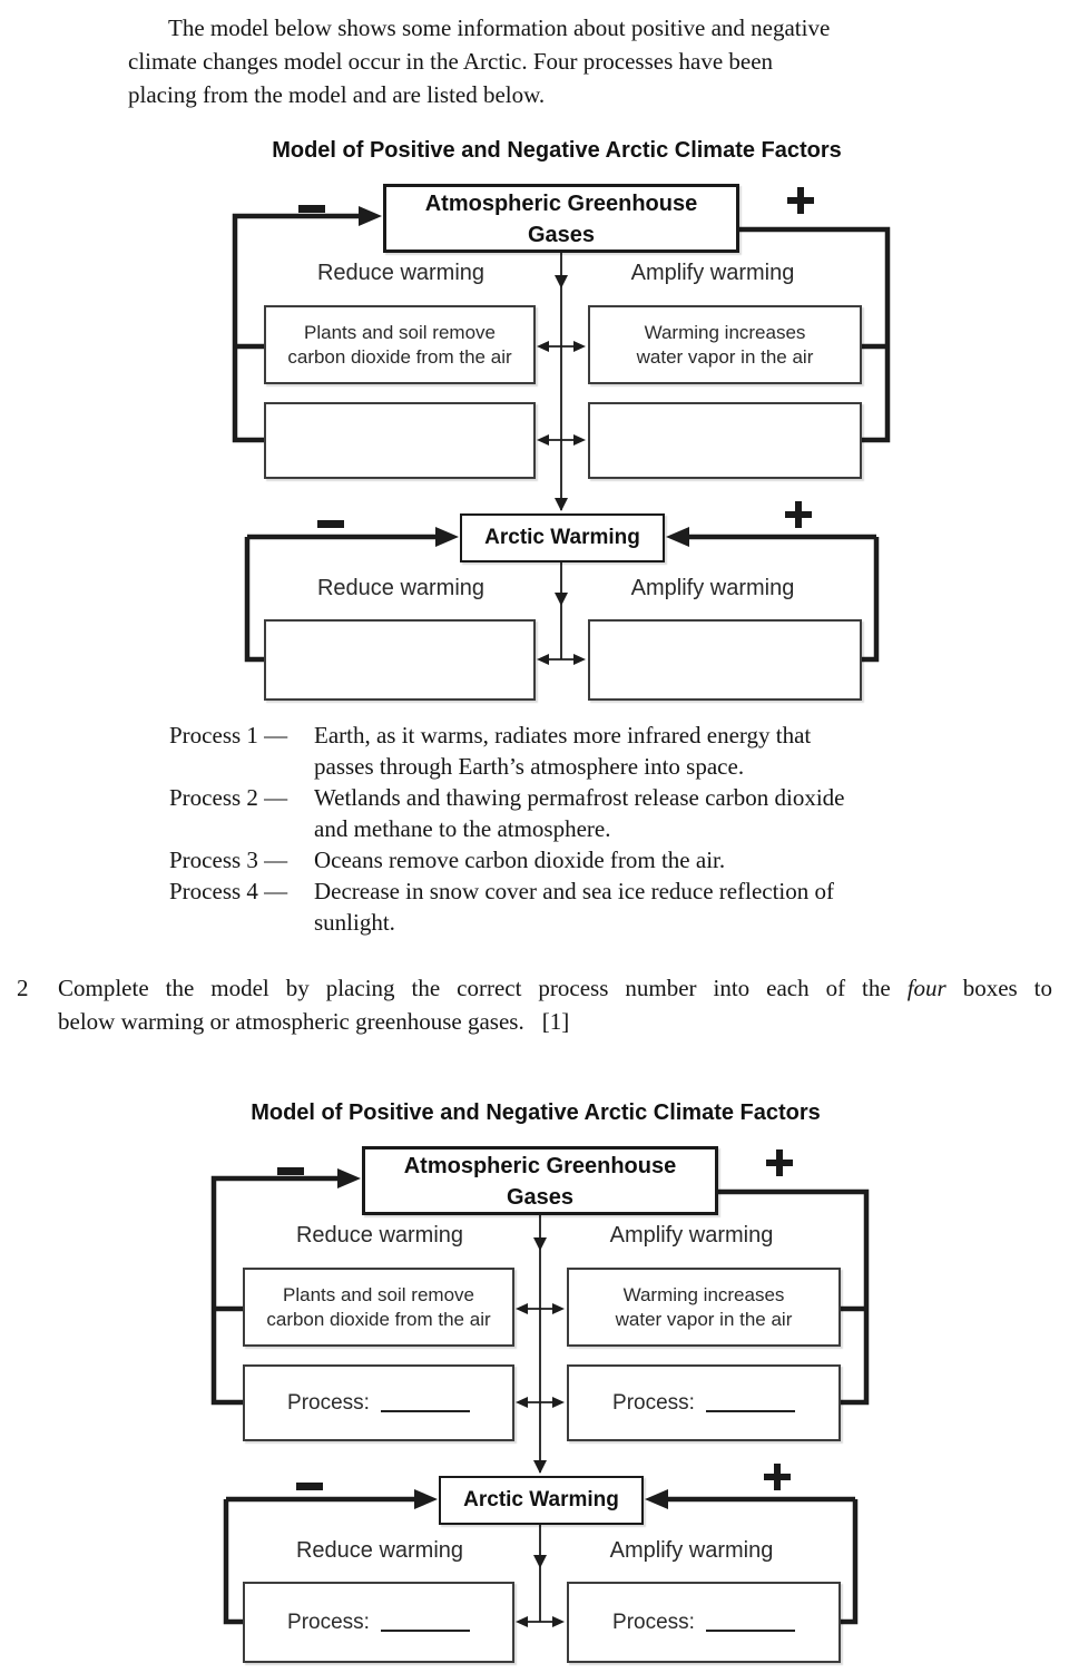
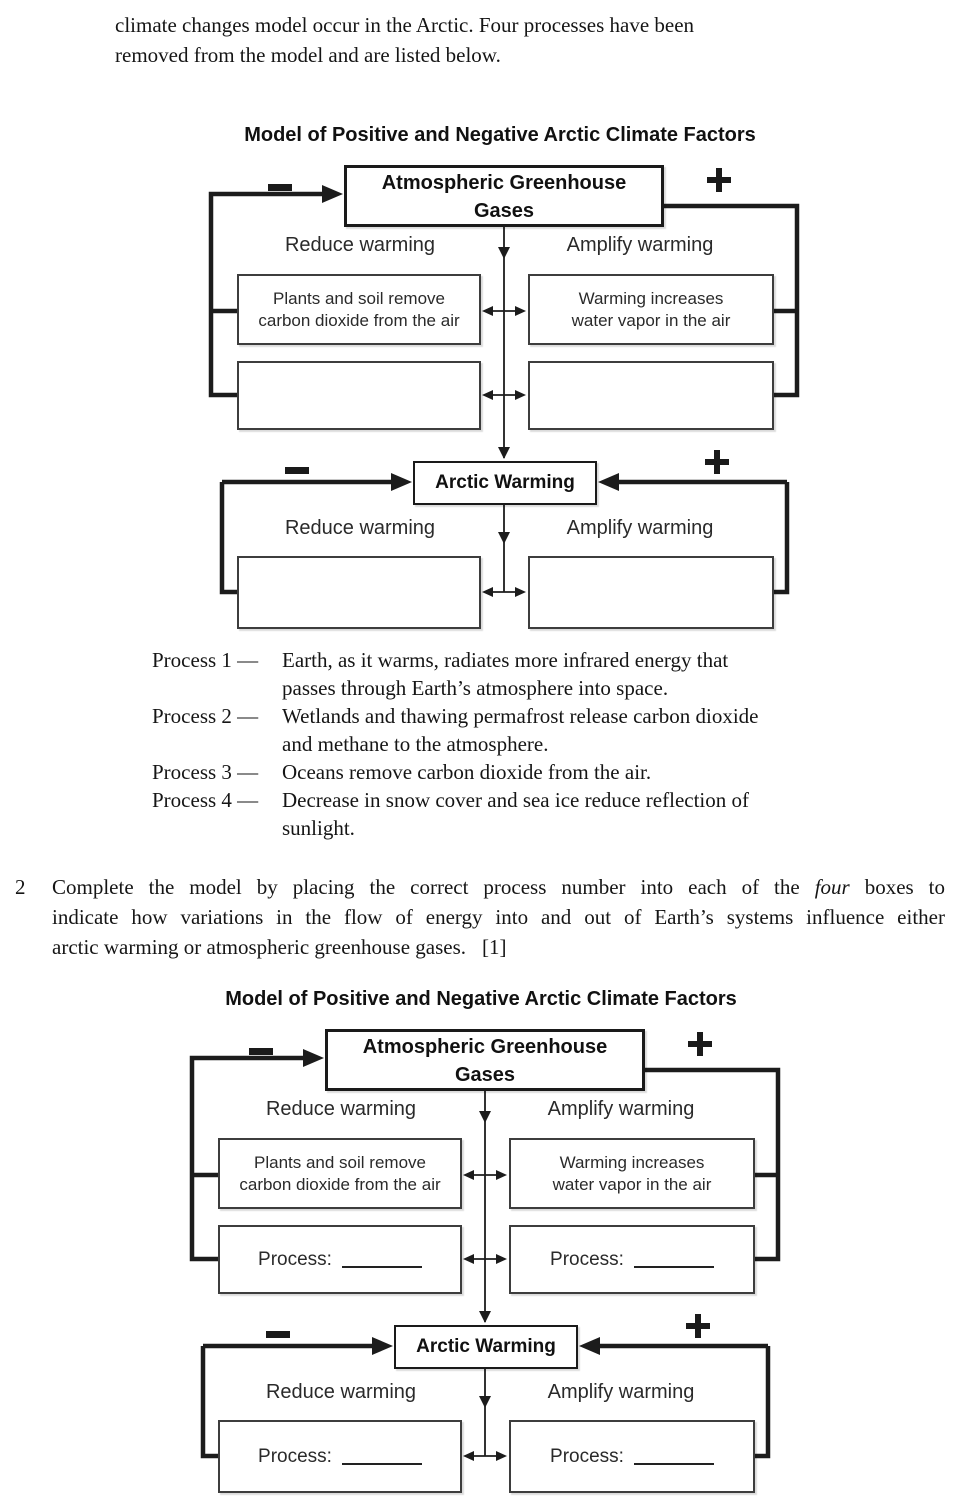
- The model below shows some information about positive and negative
  climate changes model occur in the Arctic. Four processes have been
- placing from the model and are listed below.
+ removed from the model and are listed below.
  Model of Positive and Negative Arctic Climate Factors
  Atmospheric Greenhouse
  Gases
  Reduce warming
  Amplify warming
  Plants and soil remove
  carbon dioxide from the air
  Warming increases
  water vapor in the air
  Arctic Warming
  Reduce warming
  Amplify warming
  Process 1 — Earth, as it warms, radiates more infrared energy that
  passes through Earth’s atmosphere into space.
  Process 2 — Wetlands and thawing permafrost release carbon dioxide
  and methane to the atmosphere.
  Process 3 — Oceans remove carbon dioxide from the air.
  Process 4 — Decrease in snow cover and sea ice reduce reflection of
  sunlight.
  2
  Complete the model by placing the correct process number into each of the four boxes to
+ indicate how variations in the flow of energy into and out of Earth’s systems influence either
- below warming or atmospheric greenhouse gases. [1]
+ arctic warming or atmospheric greenhouse gases. [1]
  Model of Positive and Negative Arctic Climate Factors
  Atmospheric Greenhouse
  Gases
  Reduce warming
  Amplify warming
  Plants and soil remove
  carbon dioxide from the air
  Warming increases
  water vapor in the air
  Process:
  Process:
  Arctic Warming
  Reduce warming
  Amplify warming
  Process:
  Process:
